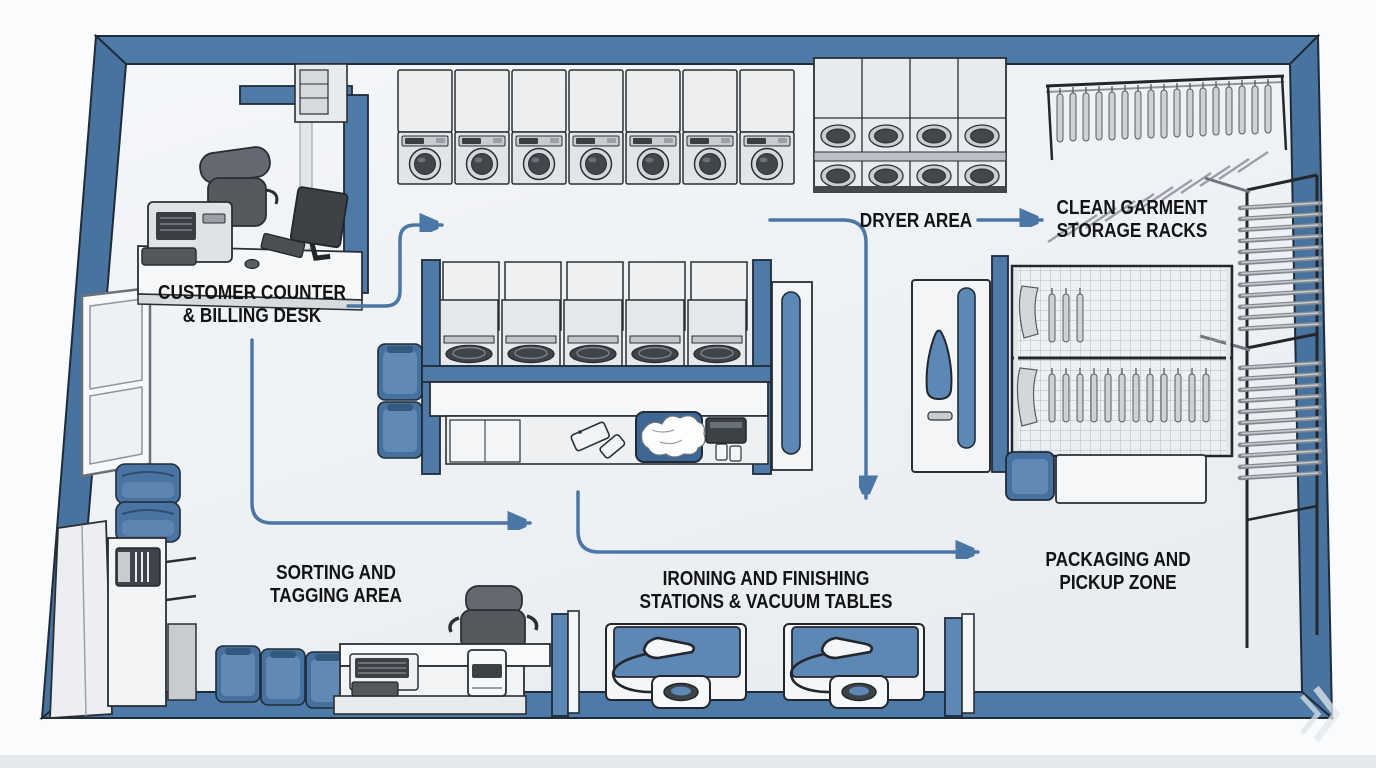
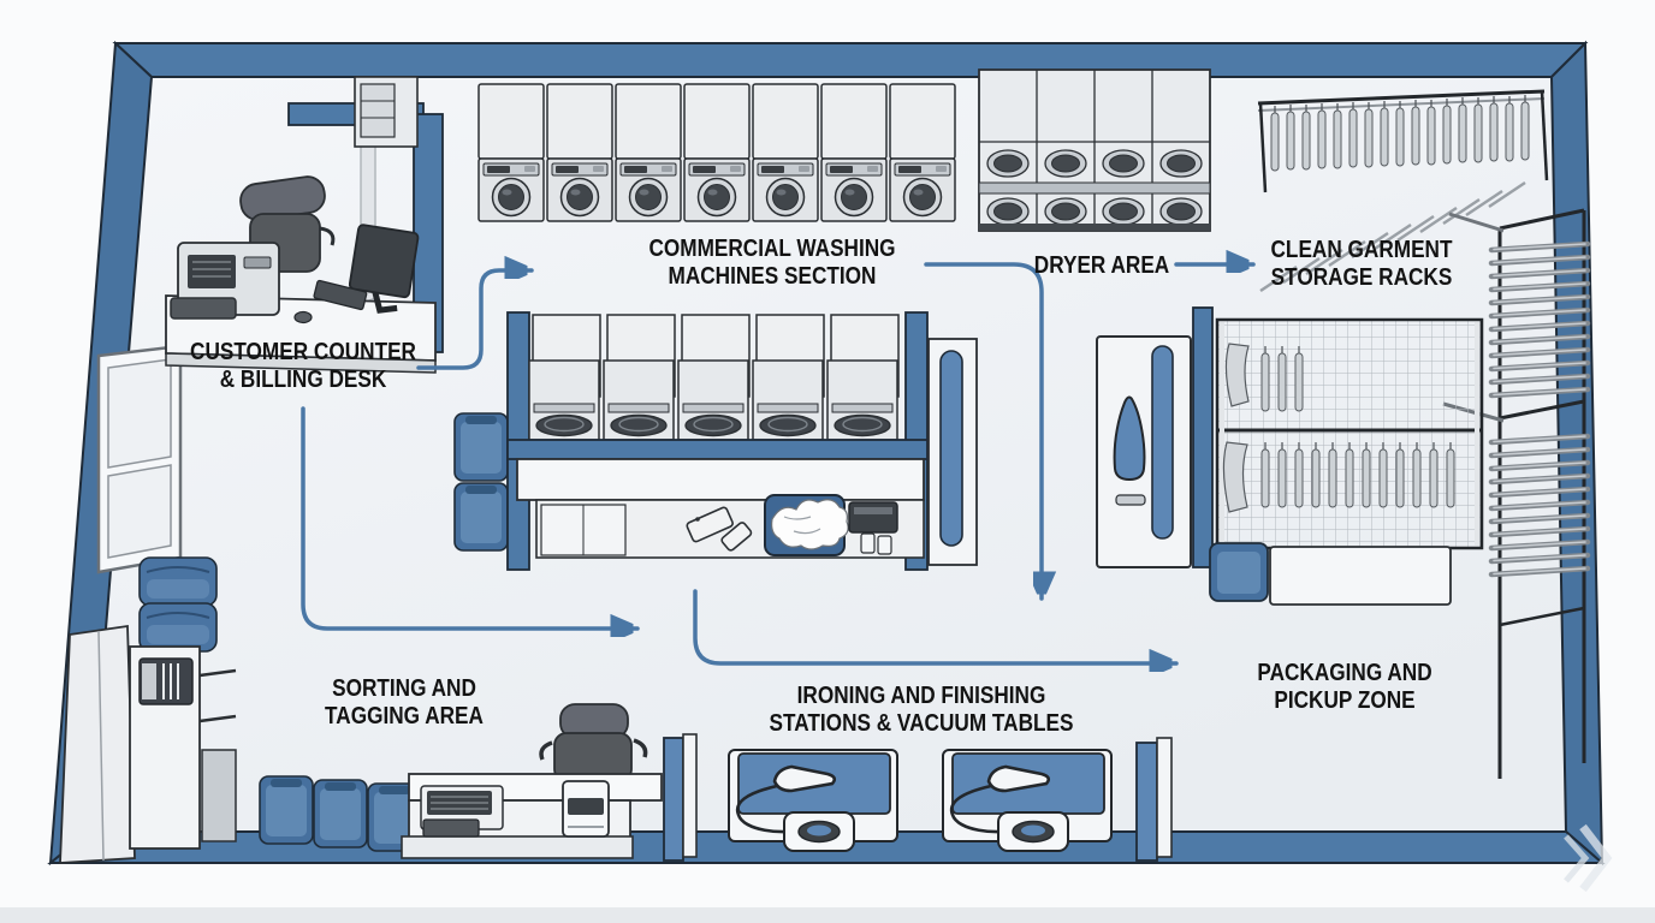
  CUSTOMER COUNTER
  & BILLING DESK
+ COMMERCIAL WASHING
+ MACHINES SECTION
  DRYER AREA
  CLEAN GARMENT
  STORAGE RACKS
  SORTING AND
  TAGGING AREA
  IRONING AND FINISHING
  STATIONS & VACUUM TABLES
  PACKAGING AND
  PICKUP ZONE
